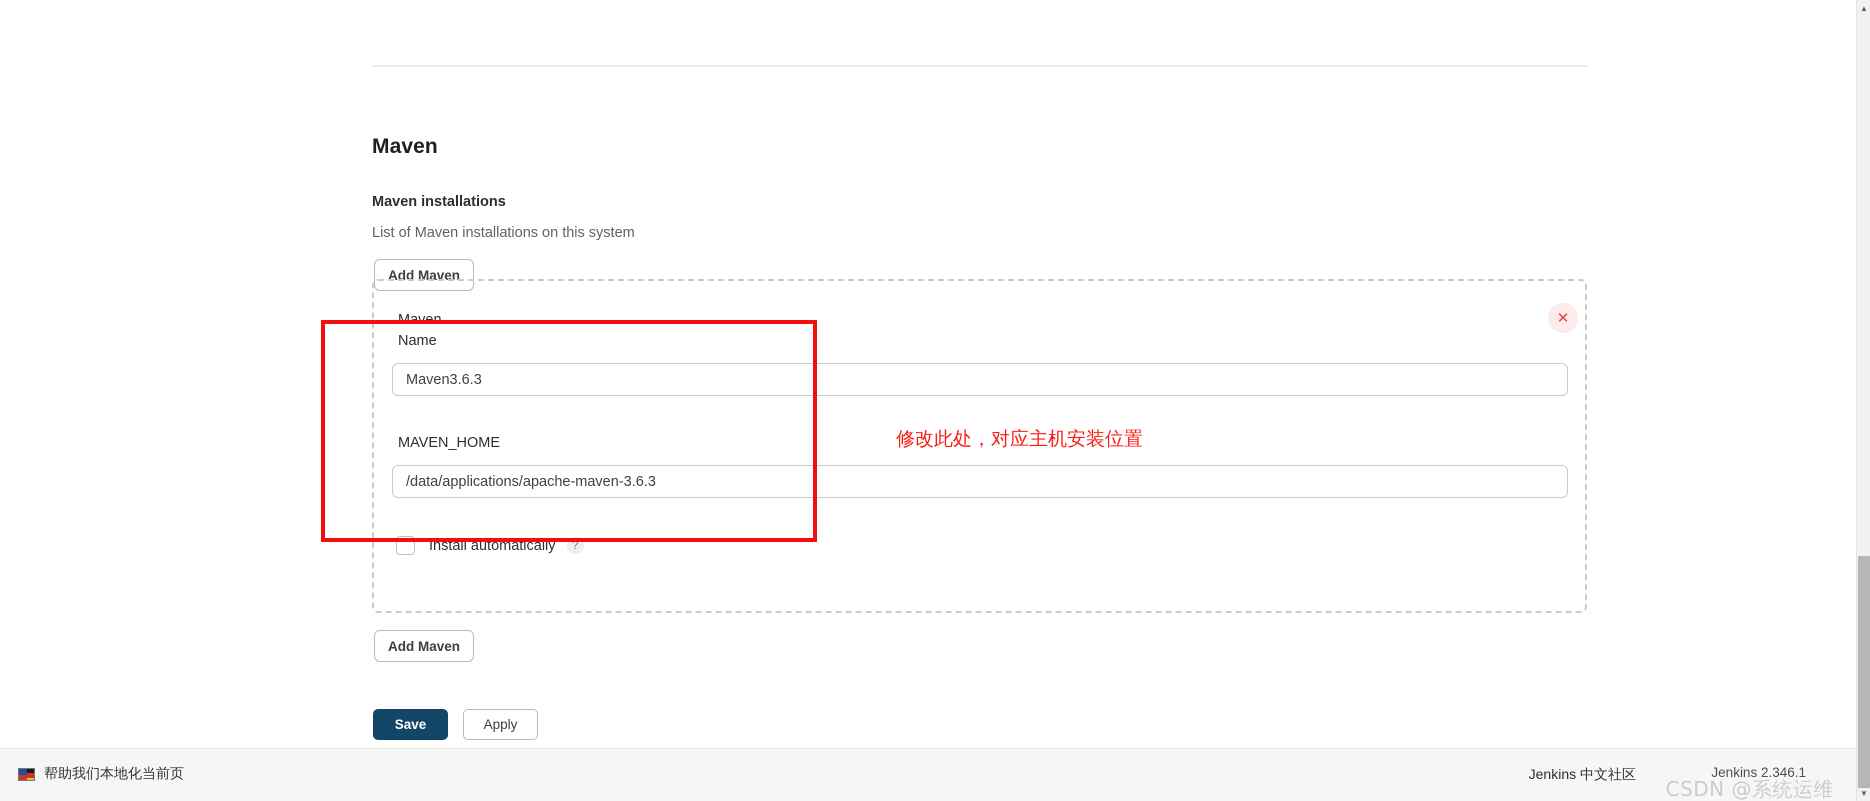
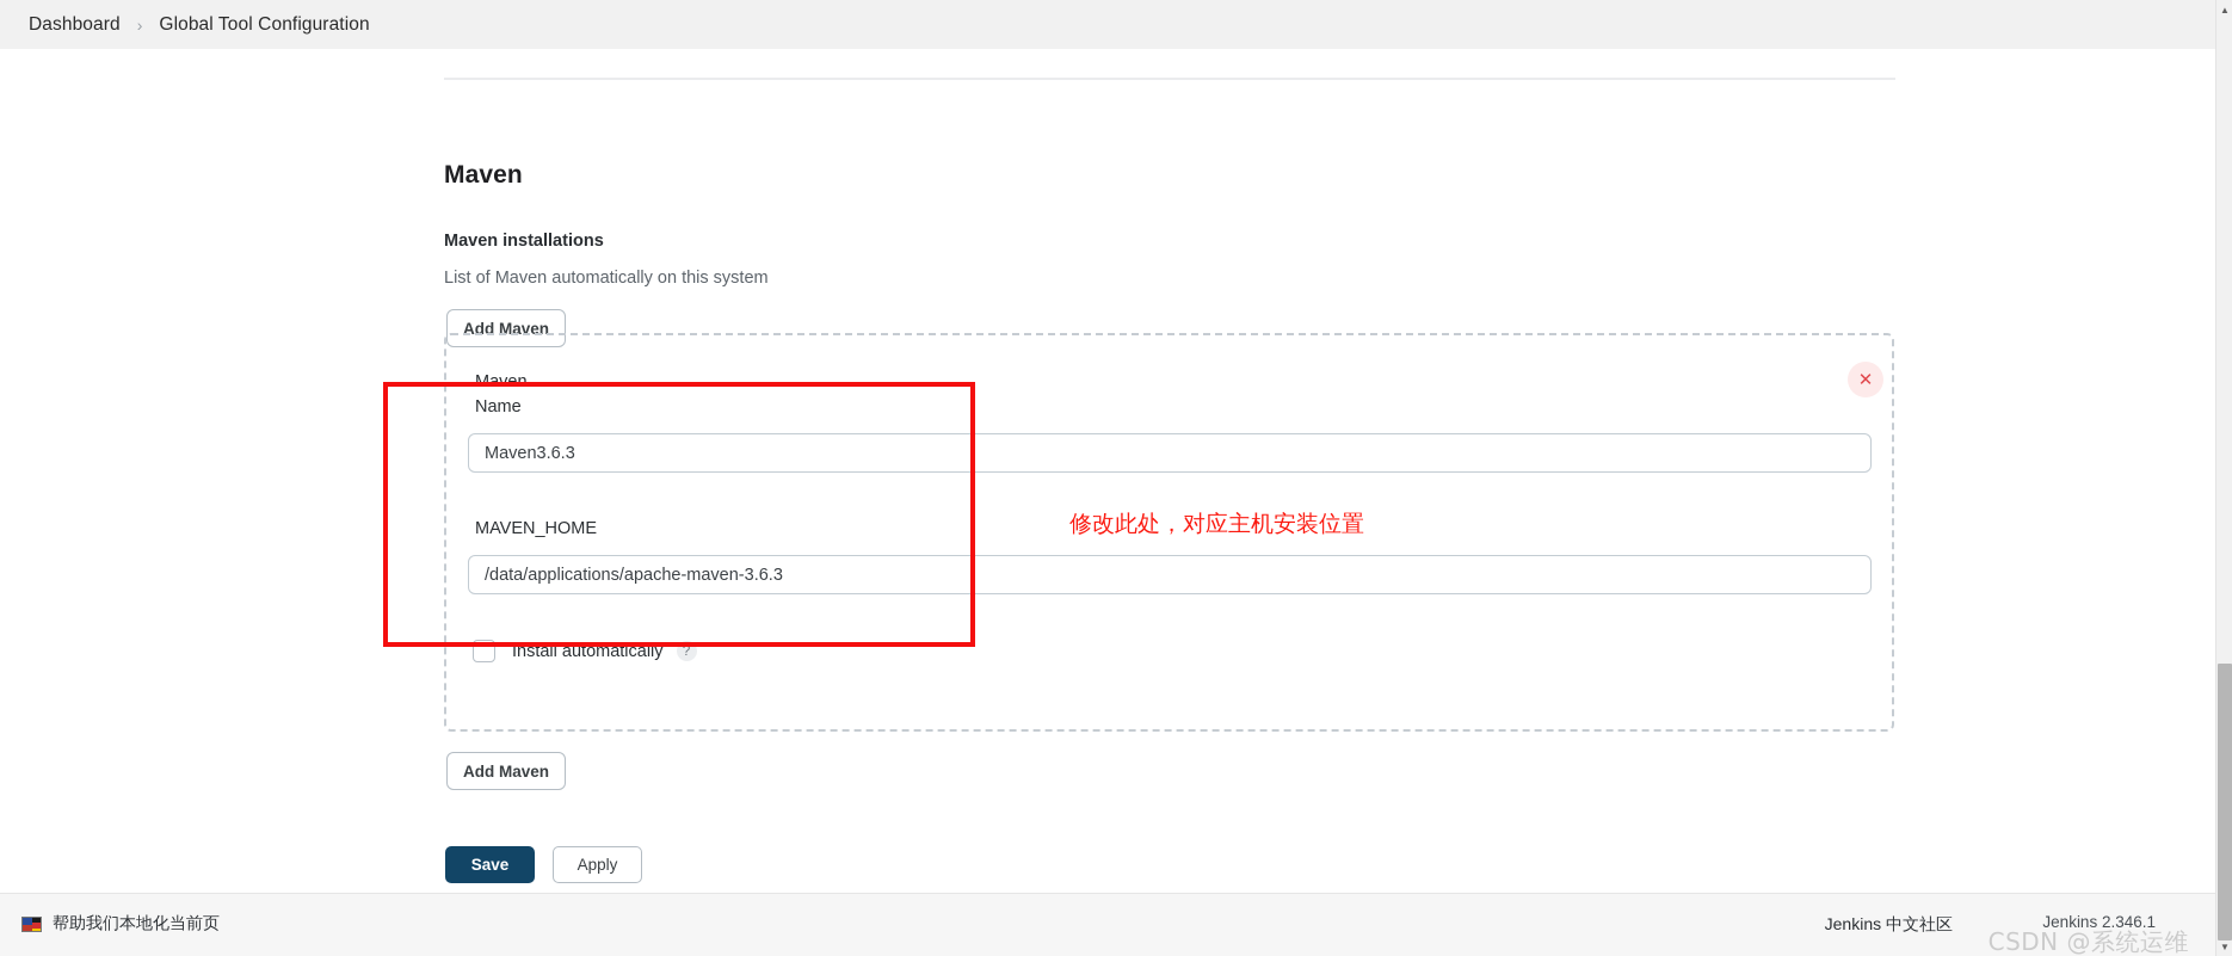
+ Dashboard
+ ›
+ Global Tool Configuration
  Maven
  Maven installations
- List of Maven installations on this system
+ List of Maven automatically on this system
  Add Maven
  Maven
  ✕
  Name
  Maven3.6.3
  MAVEN_HOME
  /data/applications/apache-maven-3.6.3
  Install automatically
  ?
  Add Maven
  修改此处，对应主机安装位置
  Save
  Apply
  帮助我们本地化当前页
  Jenkins 中文社区
  Jenkins 2.346.1
  CSDN @系统运维
  ▲
  ▼
